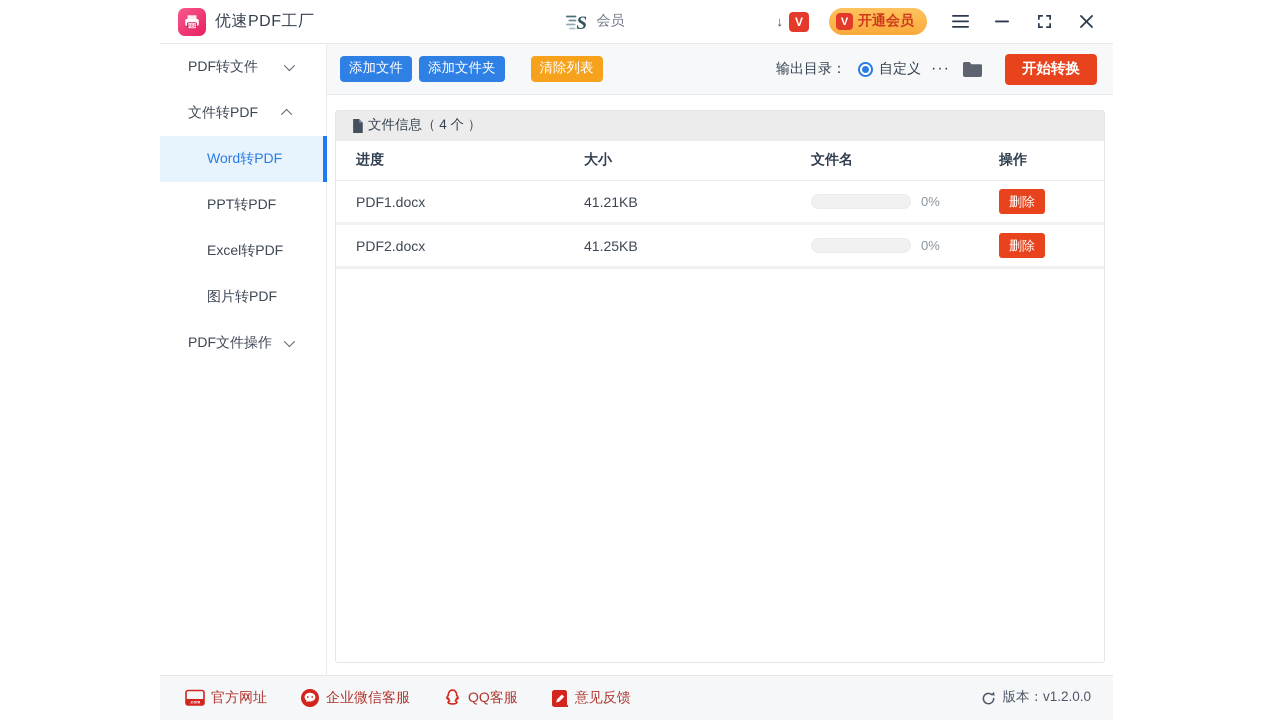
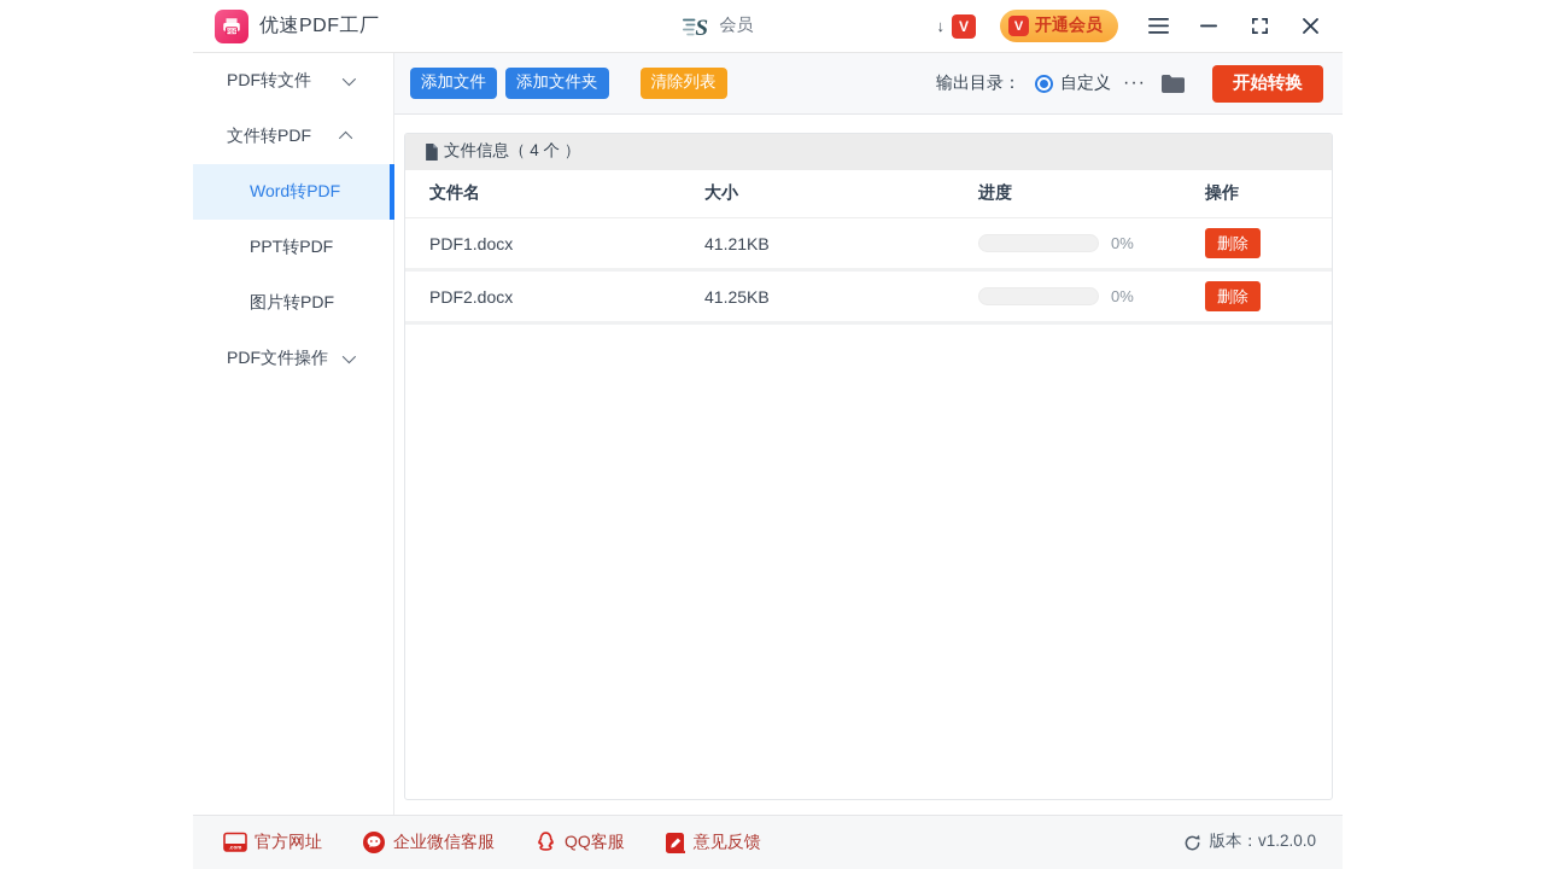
  优速PDF工厂
  S
  会员
  ↓
  V
  V
  开通会员
  PDF转文件
  文件转PDF
  Word转PDF
  PPT转PDF
- Excel转PDF
  图片转PDF
  PDF文件操作
  添加文件
  添加文件夹
  清除列表
  输出目录：
  自定义
  ···
  开始转换
  文件信息（ 4 个 ）
- 进度
+ 文件名
  大小
- 文件名
+ 进度
  操作
  PDF1.docx
  41.21KB
  0%
  删除
  PDF2.docx
  41.25KB
  0%
  删除
  官方网址
  企业微信客服
  QQ客服
  意见反馈
  版本：v1.2.0.0
